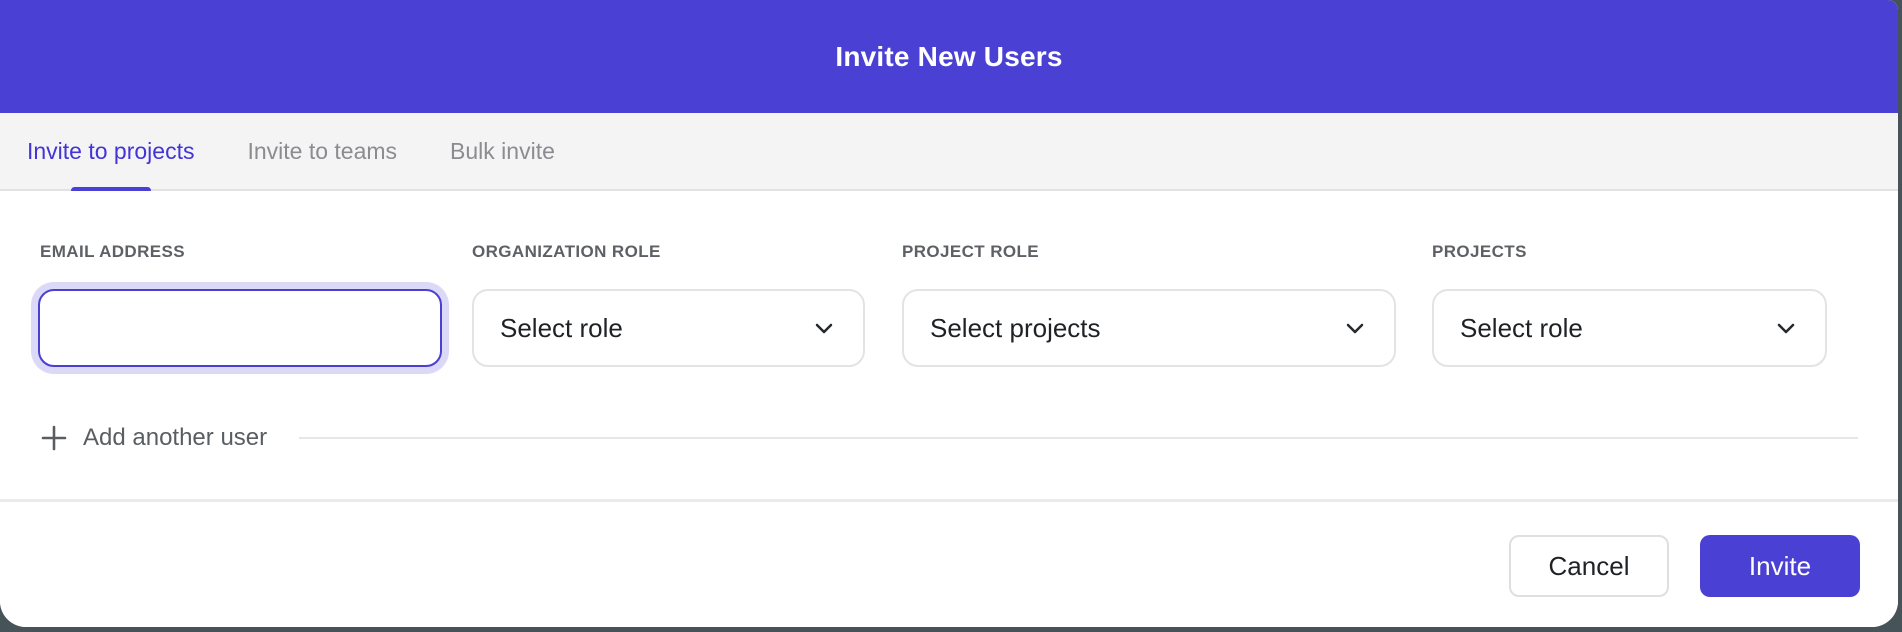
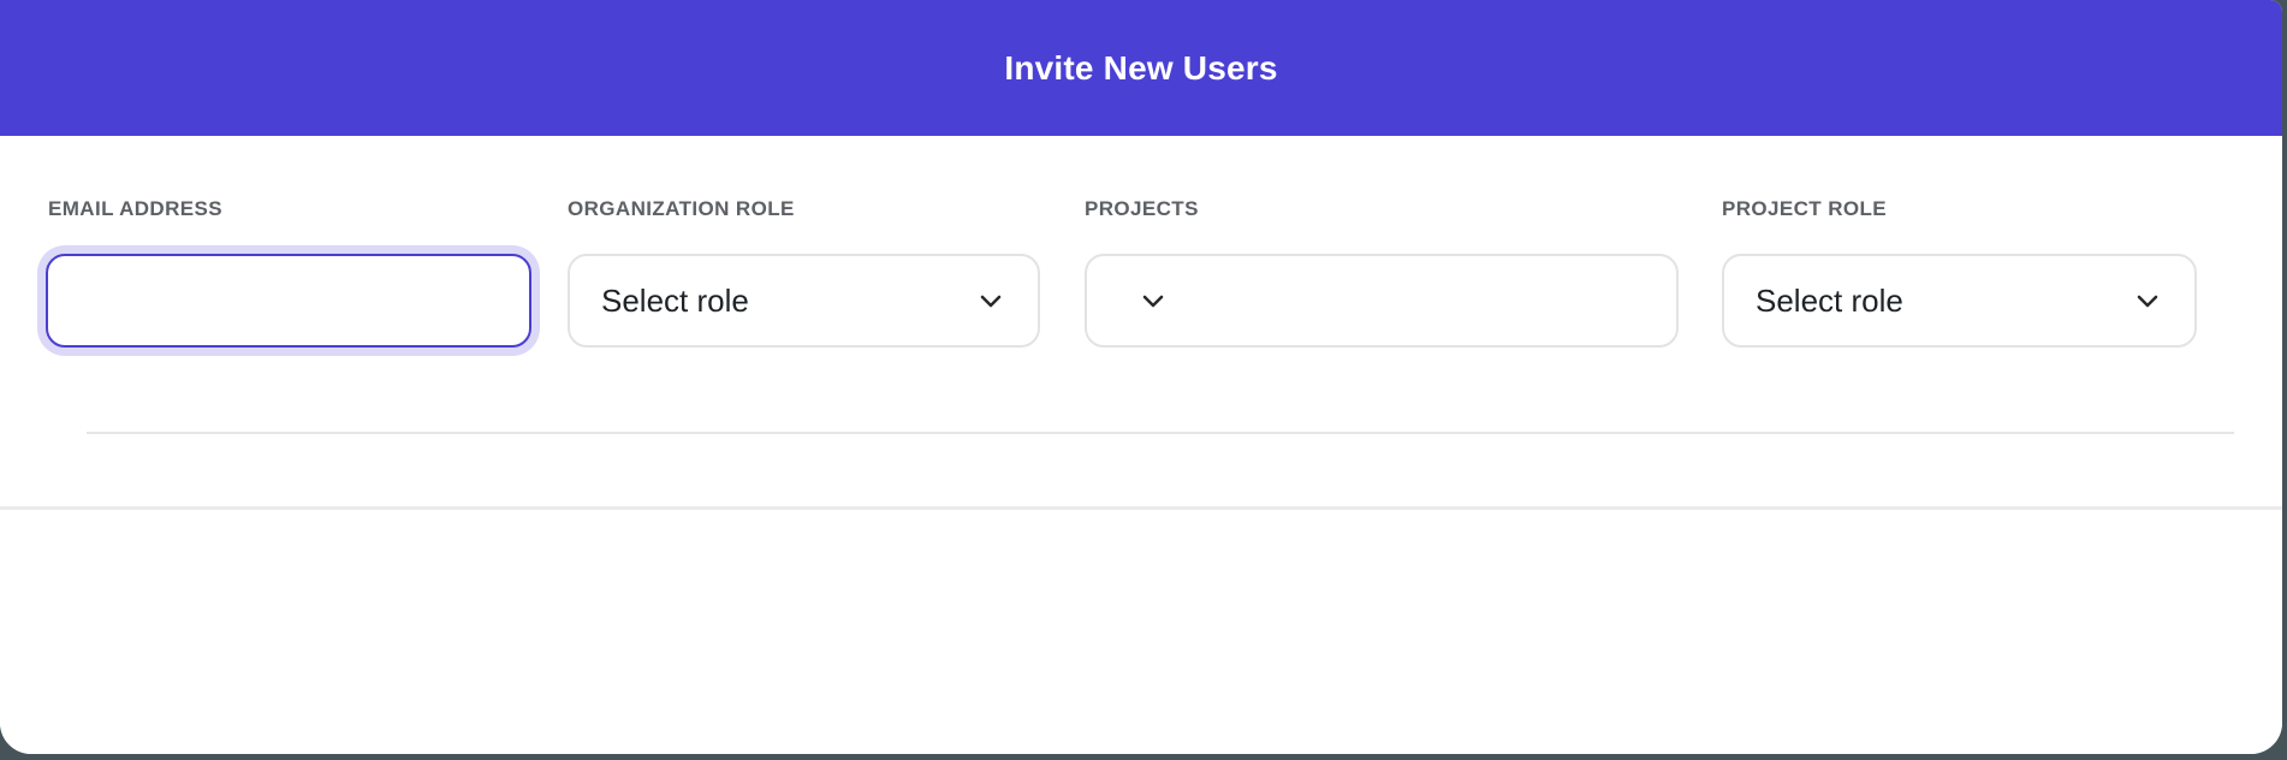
  Invite New Users
- Invite to projects
- Invite to teams
- Bulk invite
  EMAIL ADDRESS
  ORGANIZATION ROLE
  Select role
- PROJECT ROLE
+ PROJECTS
- Select projects
- PROJECTS
+ PROJECT ROLE
  Select role
- Add another user
- Cancel
- Invite
